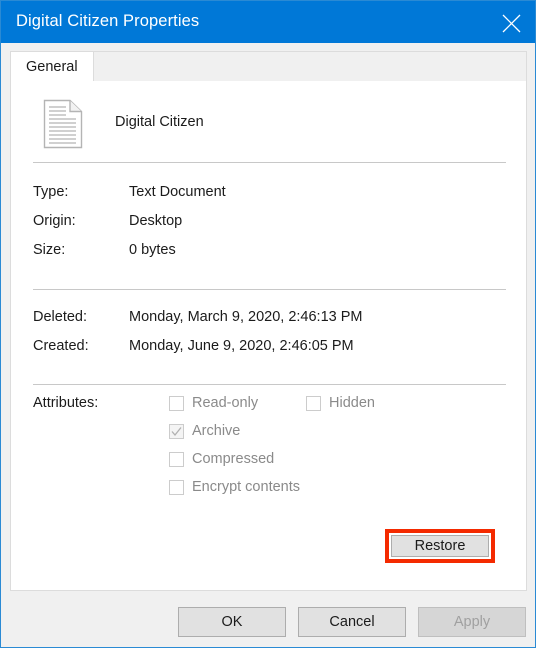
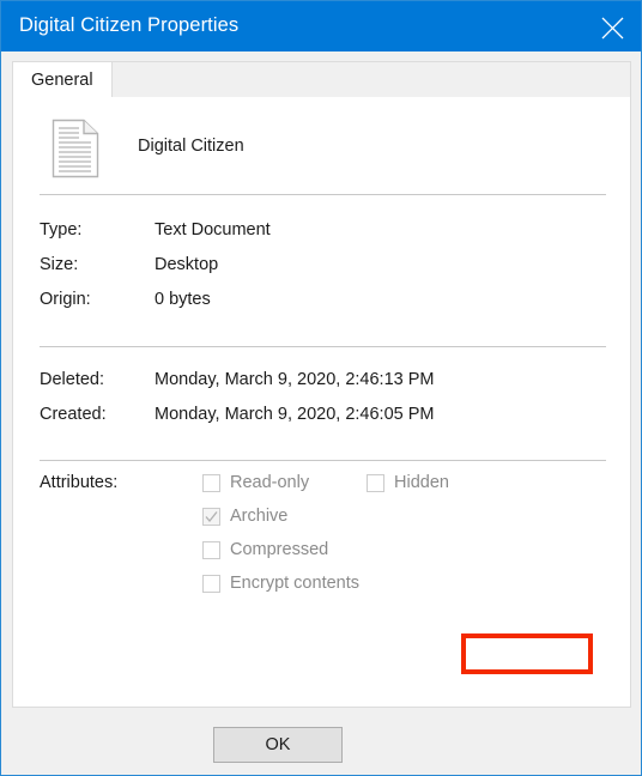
  Digital Citizen Properties
  General
  Digital Citizen
  Type:
  Text Document
- Origin:
+ Size:
  Desktop
- Size:
+ Origin:
  0 bytes
  Deleted:
  Monday, March 9, 2020, 2:46:13 PM
  Created:
- Monday, June 9, 2020, 2:46:05 PM
+ Monday, March 9, 2020, 2:46:05 PM
  Attributes:
  Read-only
  Hidden
  Archive
  Compressed
  Encrypt contents
- Restore
  OK
- Cancel
- Apply
